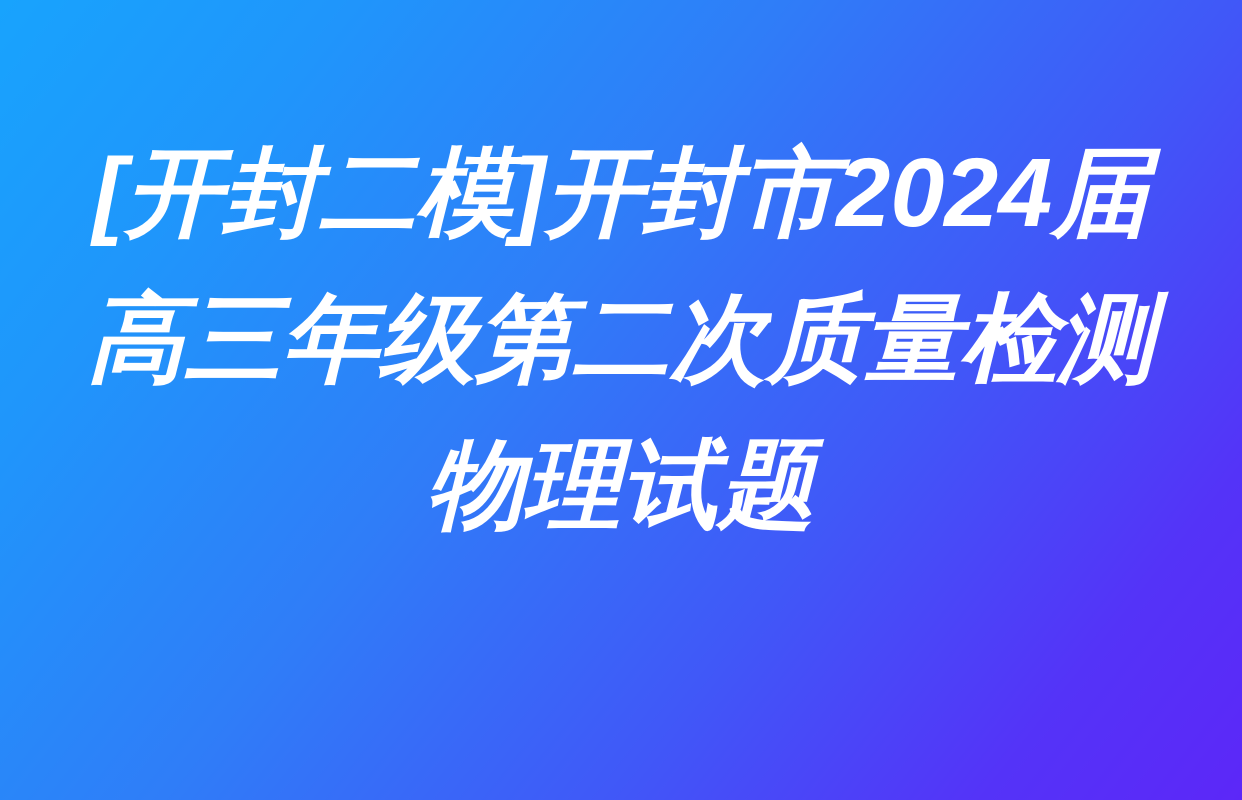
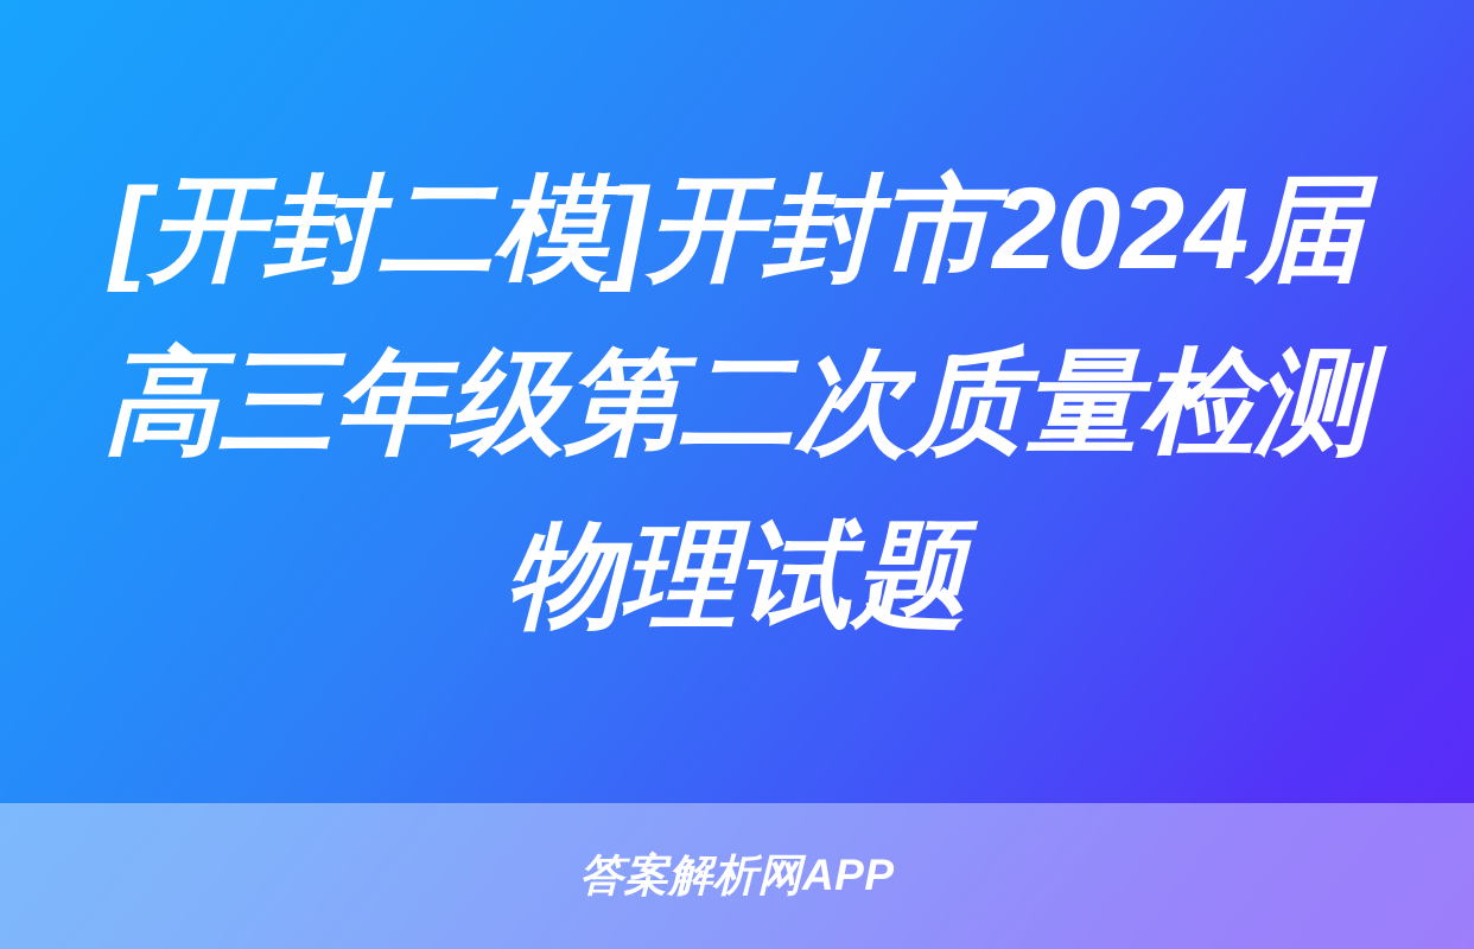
  [开封二模]开封市2024届高三年级第二次质量检测物理试题
+ 答案解析网APP
